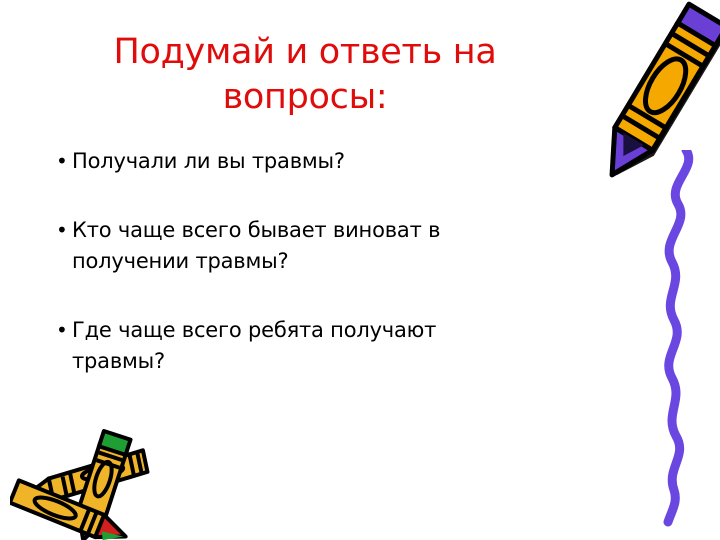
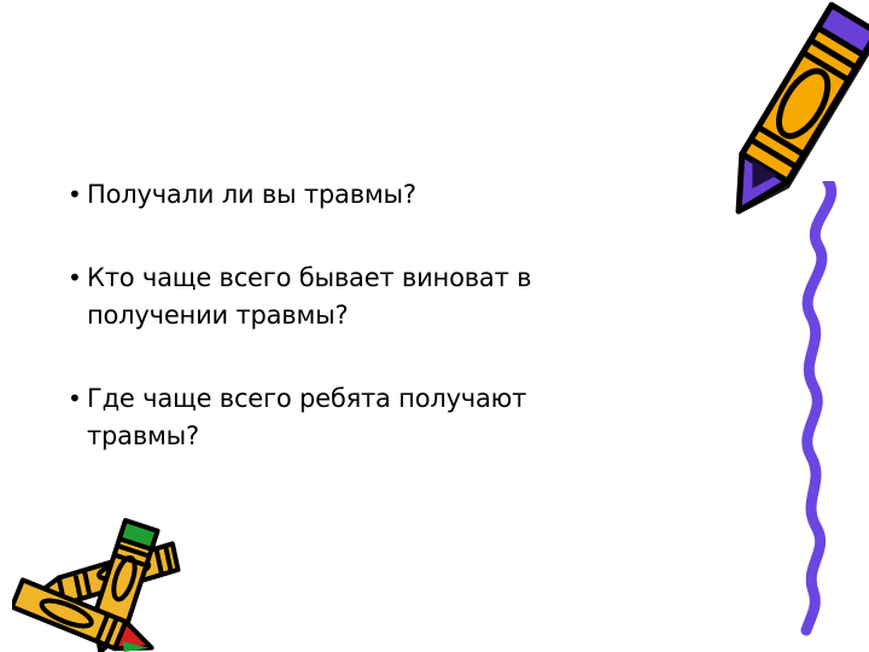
- Подумай и ответь на
- вопросы:
  •
  Получали ли вы травмы?
  •
  Кто чаще всего бывает виноват в
  получении травмы?
  •
  Где чаще всего ребята получают
  травмы?
